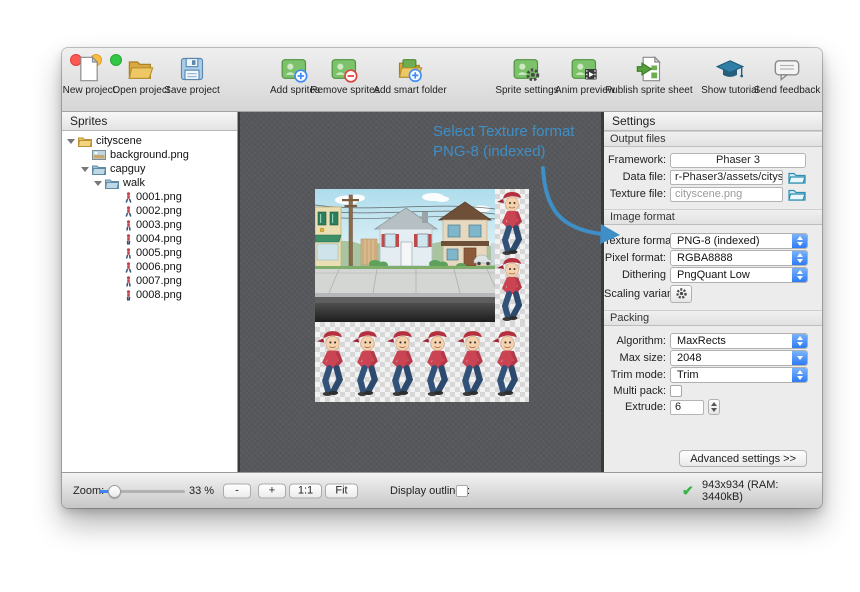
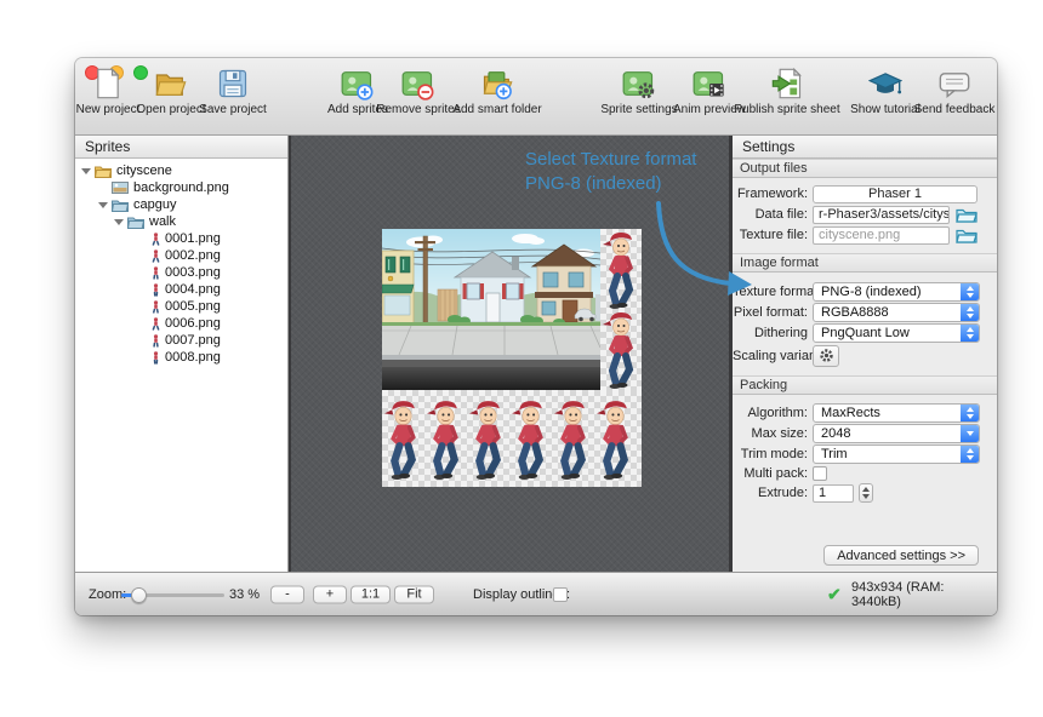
  New project
  Open project
  Save project
  Add sprites
  Remove sprites
  Add smart folder
  Sprite settings
  Anim preview
  Publish sprite sheet
  Show tutorial
  Send feedback
  Sprites
  cityscene
  background.png
  capguy
  walk
  0001.png
  0002.png
  0003.png
  0004.png
  0005.png
  0006.png
  0007.png
  0008.png
  Select Texture format
  PNG-8 (indexed)
  Settings
  Output files
  Framework:
- Phaser 3
+ Phaser 1
  Data file:
  r-Phaser3/assets/citys
  Texture file:
  cityscene.png
  Image format
  Texture forma
  PNG-8 (indexed)
  Pixel format:
  RGBA8888
  Dithering
  PngQuant Low
  Scaling varia
  Packing
  Algorithm:
  MaxRects
  Max size:
  2048
  Trim mode:
  Trim
  Multi pack:
  Extrude:
- 6
+ 1
  Advanced settings >>
  Zoom
  33 %
  -
  +
  1:1
  Fit
  Display outlin:
  ✔
  943x934 (RAM: 3440kB)
